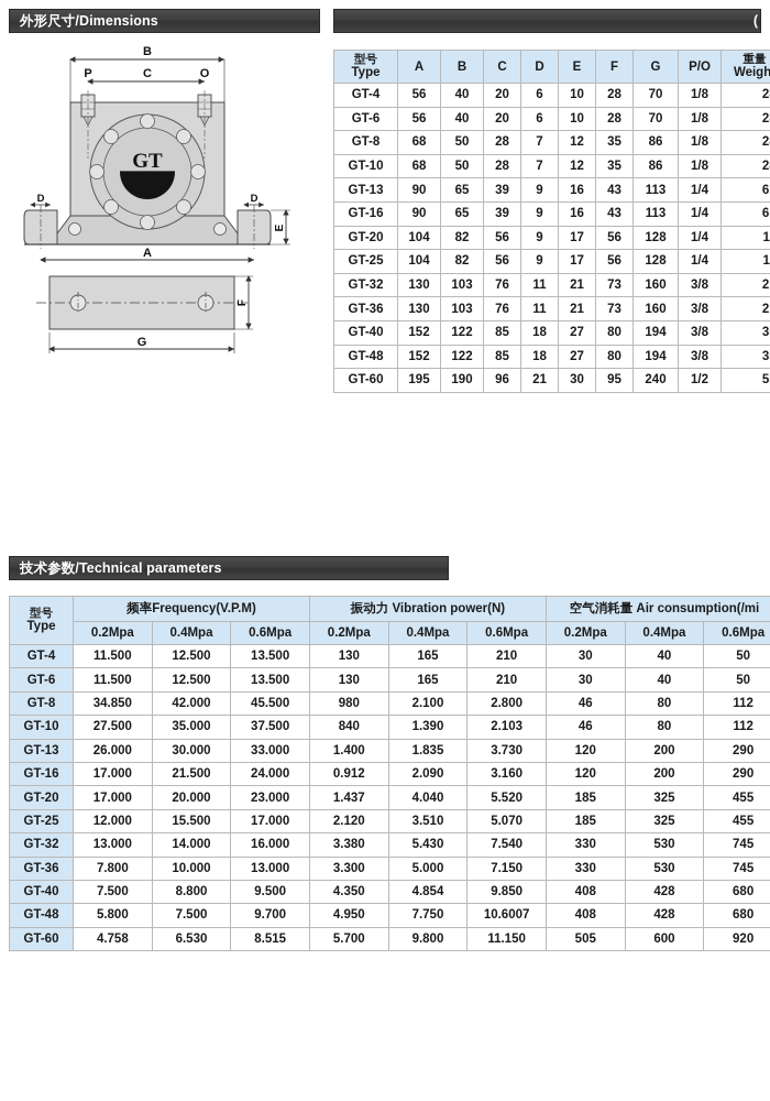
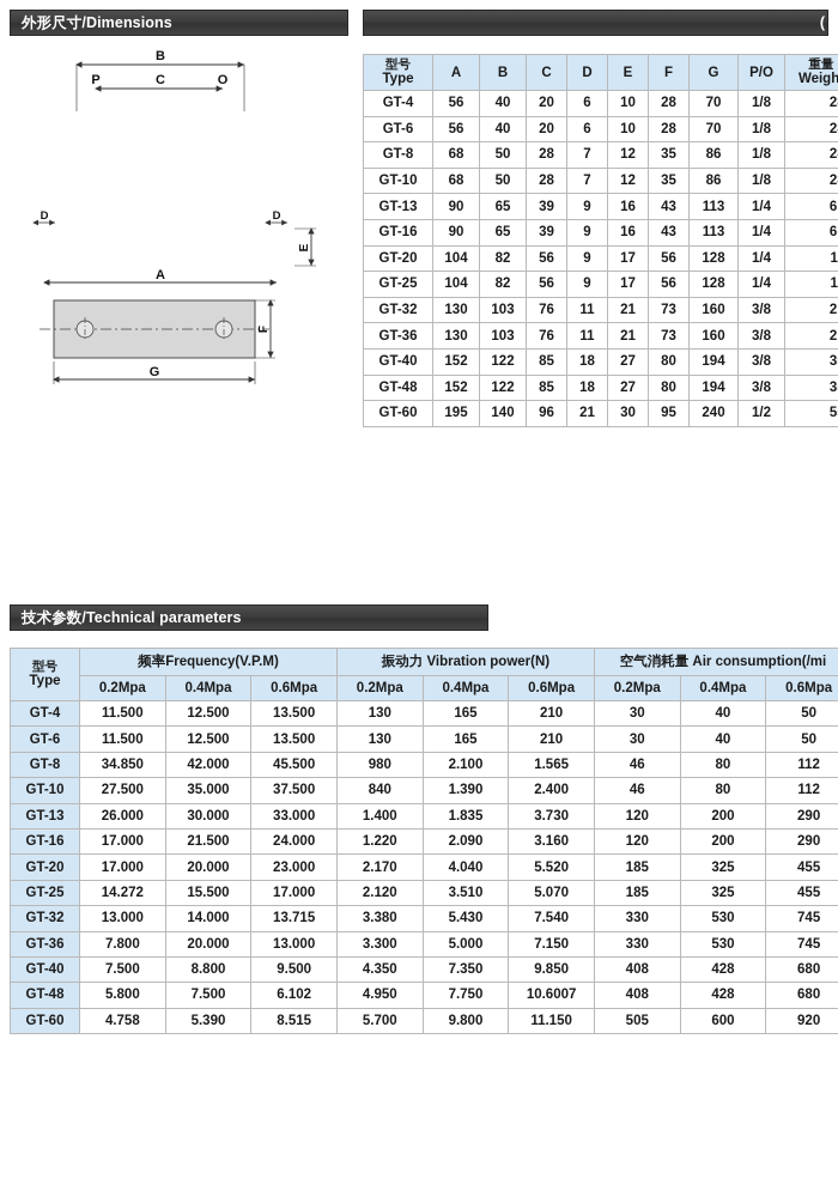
  外形尺寸/Dimensions
  (
- GT
  B
  C
  P
  O
  D
  D
  A
  G
  型号 Type	A	B	C	D	E	F	G	P/O	重量 Weigh
  GT-4	56	40	20	6	10	28	70	1/8	2
  GT-6	56	40	20	6	10	28	70	1/8	2
  GT-8	68	50	28	7	12	35	86	1/8	2
  GT-10	68	50	28	7	12	35	86	1/8	2
  GT-13	90	65	39	9	16	43	113	1/4	6
  GT-16	90	65	39	9	16	43	113	1/4	6
  GT-20	104	82	56	9	17	56	128	1/4	1
  GT-25	104	82	56	9	17	56	128	1/4	1
  GT-32	130	103	76	11	21	73	160	3/8	2
  GT-36	130	103	76	11	21	73	160	3/8	2
  GT-40	152	122	85	18	27	80	194	3/8	3
  GT-48	152	122	85	18	27	80	194	3/8	3
- GT-60	195	190	96	21	30	95	240	1/2	5
+ GT-60	195	140	96	21	30	95	240	1/2	5
  技术参数/Technical parameters
  型号 Type	频率Frequency(V.P.M)	振动力 Vibration power(N)	空气消耗量 Air consumption(/mi
  0.2Mpa	0.4Mpa	0.6Mpa	0.2Mpa	0.4Mpa	0.6Mpa	0.2Mpa	0.4Mpa	0.6Mpa
  GT-4	11.500	12.500	13.500	130	165	210	30	40	50
  GT-6	11.500	12.500	13.500	130	165	210	30	40	50
- GT-8	34.850	42.000	45.500	980	2.100	2.800	46	80	112
+ GT-8	34.850	42.000	45.500	980	2.100	1.565	46	80	112
- GT-10	27.500	35.000	37.500	840	1.390	2.103	46	80	112
+ GT-10	27.500	35.000	37.500	840	1.390	2.400	46	80	112
  GT-13	26.000	30.000	33.000	1.400	1.835	3.730	120	200	290
- GT-16	17.000	21.500	24.000	0.912	2.090	3.160	120	200	290
+ GT-16	17.000	21.500	24.000	1.220	2.090	3.160	120	200	290
- GT-20	17.000	20.000	23.000	1.437	4.040	5.520	185	325	455
+ GT-20	17.000	20.000	23.000	2.170	4.040	5.520	185	325	455
- GT-25	12.000	15.500	17.000	2.120	3.510	5.070	185	325	455
+ GT-25	14.272	15.500	17.000	2.120	3.510	5.070	185	325	455
- GT-32	13.000	14.000	16.000	3.380	5.430	7.540	330	530	745
+ GT-32	13.000	14.000	13.715	3.380	5.430	7.540	330	530	745
- GT-36	7.800	10.000	13.000	3.300	5.000	7.150	330	530	745
+ GT-36	7.800	20.000	13.000	3.300	5.000	7.150	330	530	745
- GT-40	7.500	8.800	9.500	4.350	4.854	9.850	408	428	680
+ GT-40	7.500	8.800	9.500	4.350	7.350	9.850	408	428	680
- GT-48	5.800	7.500	9.700	4.950	7.750	10.6007	408	428	680
+ GT-48	5.800	7.500	6.102	4.950	7.750	10.6007	408	428	680
- GT-60	4.758	6.530	8.515	5.700	9.800	11.150	505	600	920
+ GT-60	4.758	5.390	8.515	5.700	9.800	11.150	505	600	920
